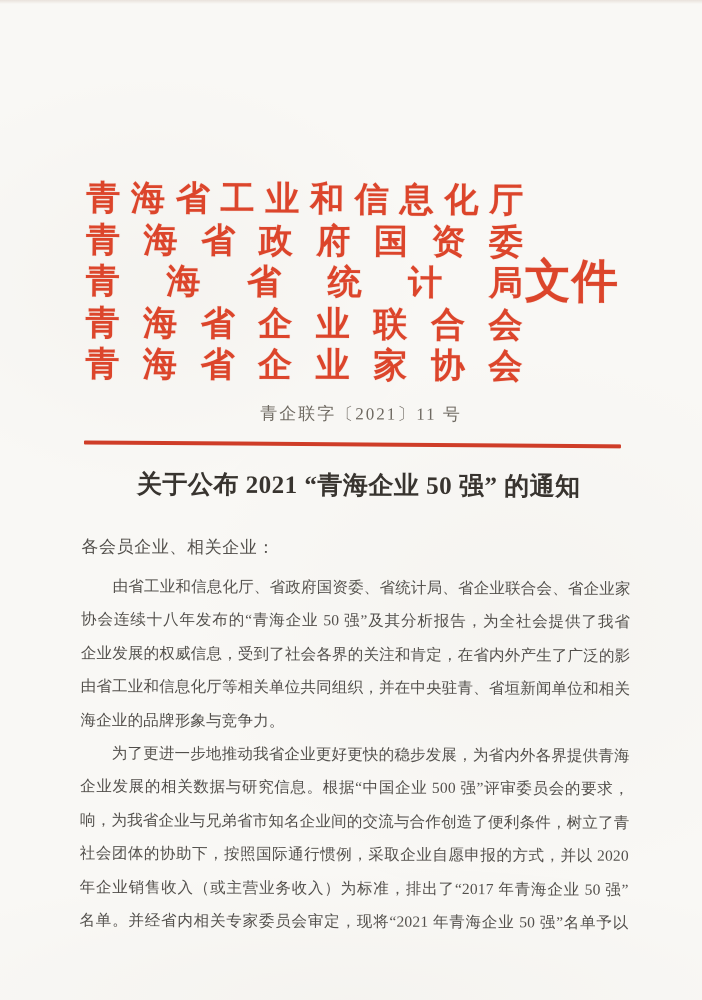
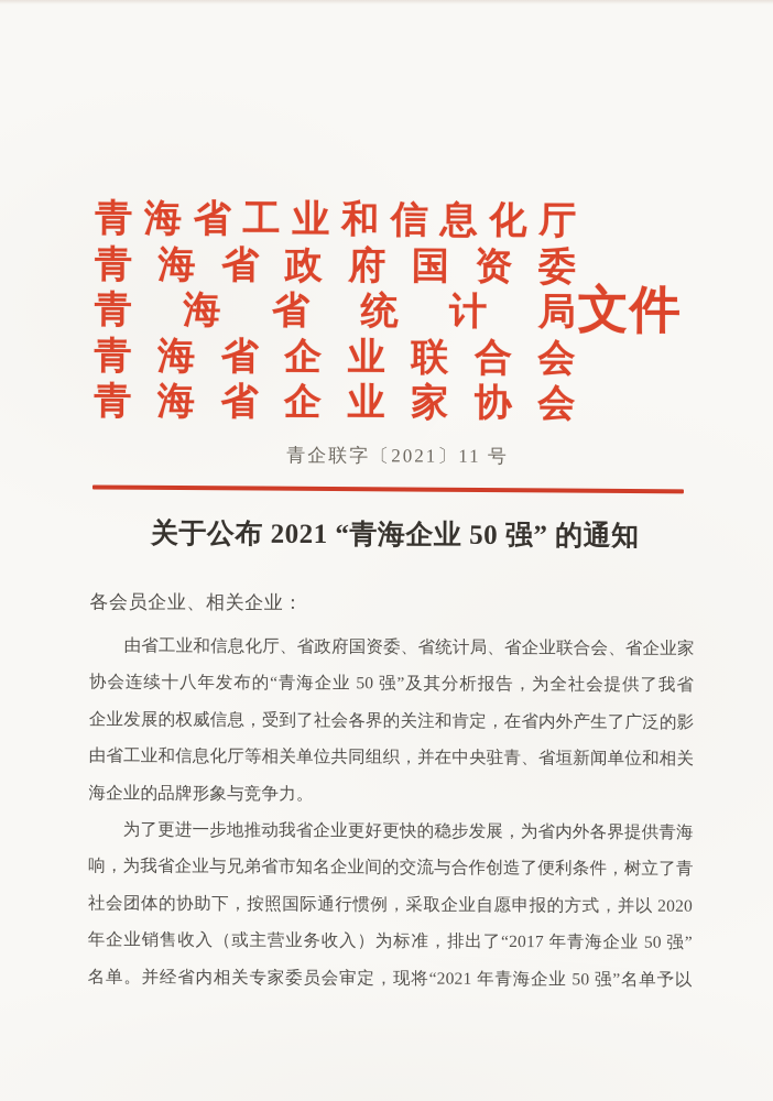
  青海省工业和信息化厅
  青海省政府国资委
  青海省统计局
  青海省企业联合会
  青海省企业家协会
  文件
  青企联字〔2021〕11 号
  关于公布 2021 “青海企业 50 强” 的通知
  各会员企业、相关企业：
  由省工业和信息化厅、省政府国资委、省统计局、省企业联合会、省企业家
  协会连续十八年发布的“青海企业 50 强”及其分析报告，为全社会提供了我省
  企业发展的权威信息，受到了社会各界的关注和肯定，在省内外产生了广泛的影
  由省工业和信息化厅等相关单位共同组织，并在中央驻青、省垣新闻单位和相关
  海企业的品牌形象与竞争力。
  为了更进一步地推动我省企业更好更快的稳步发展，为省内外各界提供青海
- 企业发展的相关数据与研究信息。根据“中国企业 500 强”评审委员会的要求，
  响，为我省企业与兄弟省市知名企业间的交流与合作创造了便利条件，树立了青
  社会团体的协助下，按照国际通行惯例，采取企业自愿申报的方式，并以 2020
  年企业销售收入（或主营业务收入）为标准，排出了“2017 年青海企业 50 强”
  名单。并经省内相关专家委员会审定，现将“2021 年青海企业 50 强”名单予以
